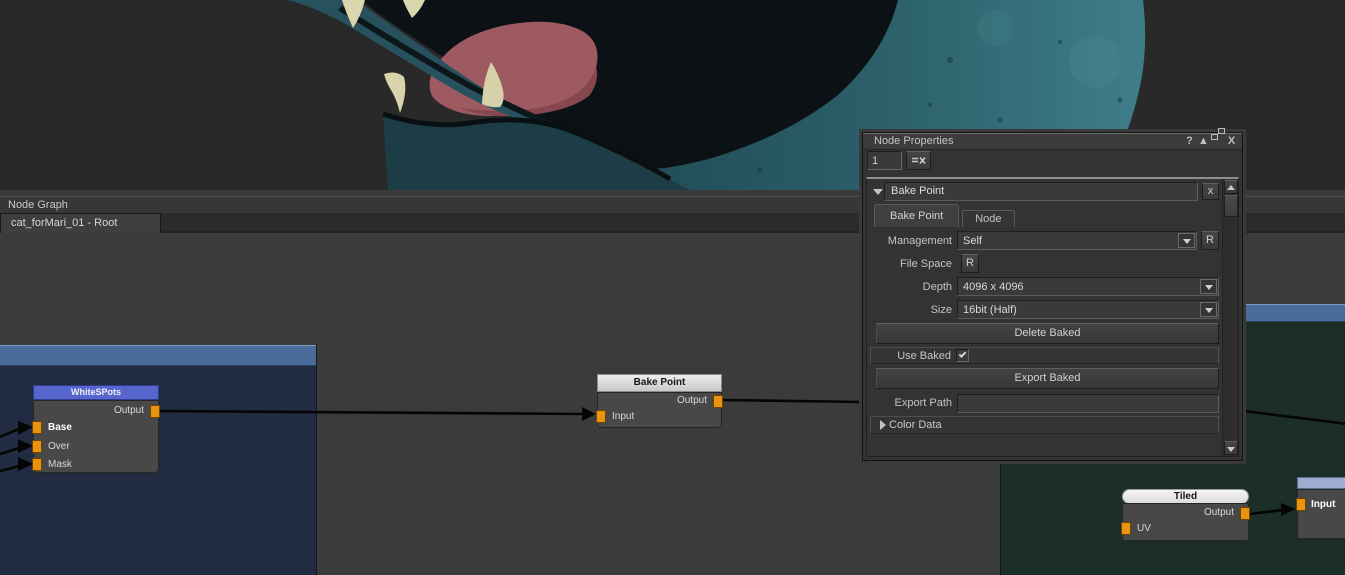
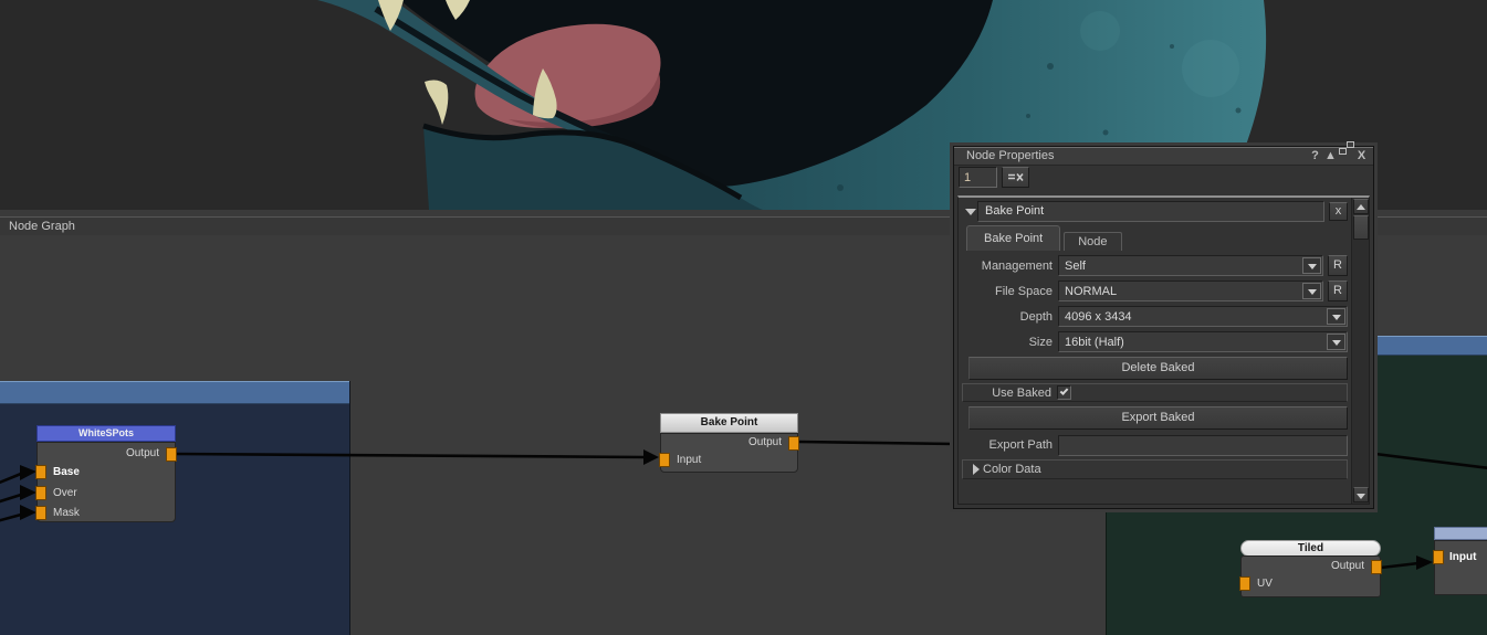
  Node Graph
- cat_forMari_01 - Root
  WhiteSPots
  Output
  Base
  Over
  Mask
  Bake Point
  Output
  Input
  Tiled
  Output
  UV
  Input
  Node Properties
  ?
  ▲
  X
  1
  Bake Point
  x
  Bake Point
  Node
  Management
  Self
  R
  File Space
+ NORMAL
  R
  Depth
- 4096 x 4096
+ 4096 x 3434
  Size
  16bit (Half)
  Delete Baked
  Use Baked
  Export Baked
  Export Path
  Color Data
